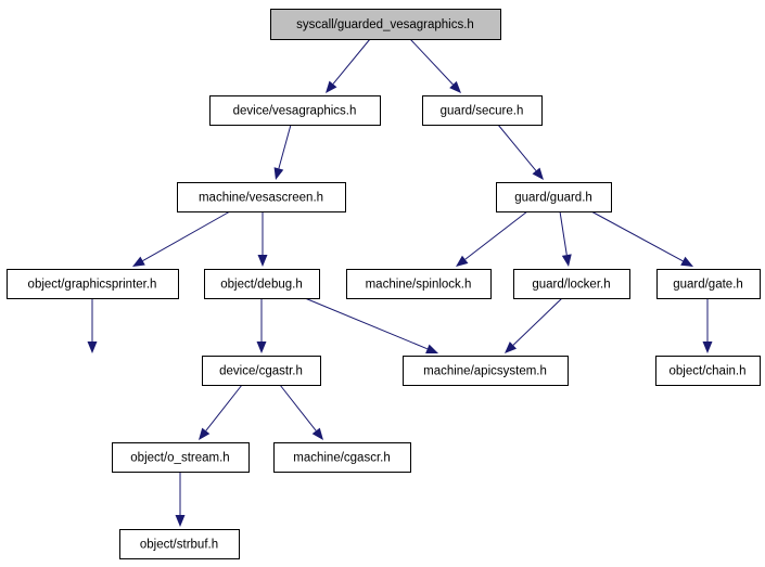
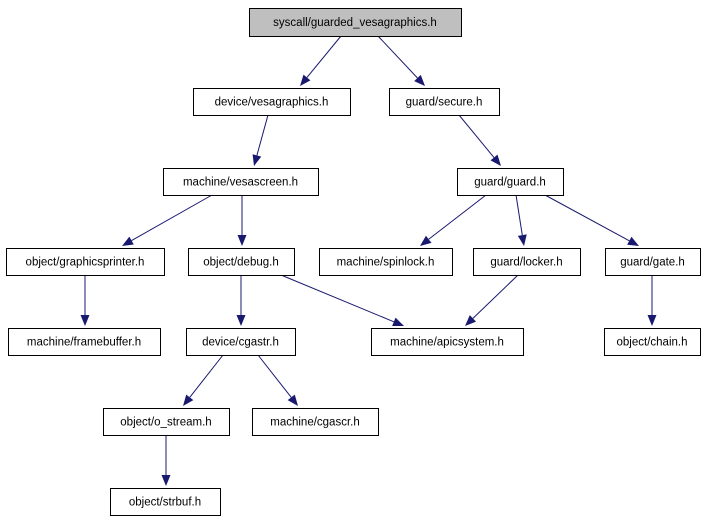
  syscall/guarded_vesagraphics.h
  device/vesagraphics.h
  guard/secure.h
  machine/vesascreen.h
  guard/guard.h
  object/graphicsprinter.h
  object/debug.h
  machine/spinlock.h
  guard/locker.h
  guard/gate.h
+ machine/framebuffer.h
  device/cgastr.h
  machine/apicsystem.h
  object/chain.h
  object/o_stream.h
  machine/cgascr.h
  object/strbuf.h
